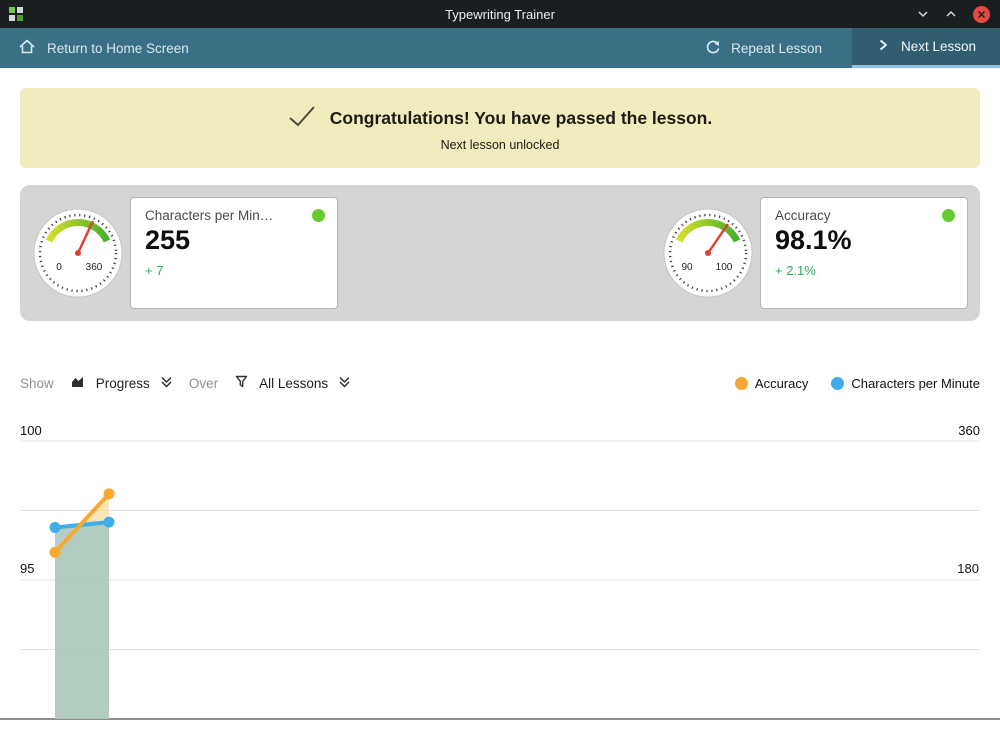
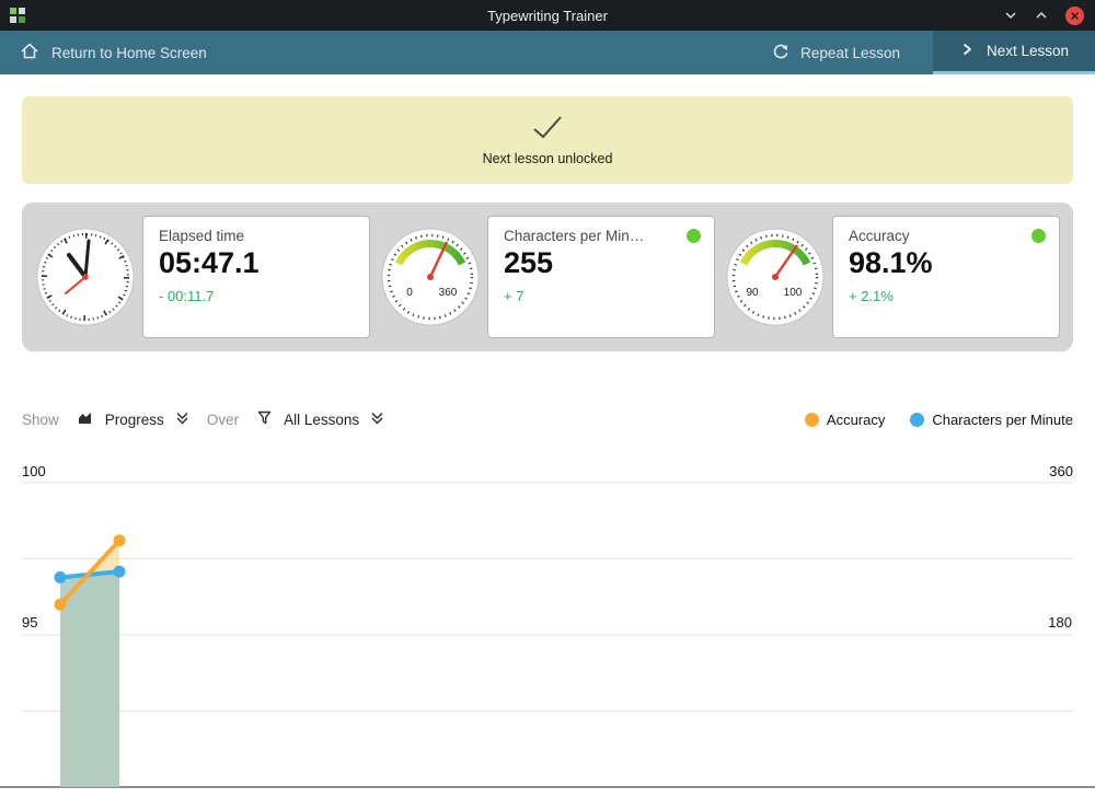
  Typewriting Trainer
  Return to Home Screen
  Repeat Lesson
  Next Lesson
- Congratulations! You have passed the lesson.
  Next lesson unlocked
+ Elapsed time
+ 05:47.1
+ - 00:11.7
  0
  360
  Characters per Min…
  255
  + 7
  90
  100
  Accuracy
  98.1%
  + 2.1%
  Show
  Progress
  Over
  All Lessons
  Accuracy
  Characters per Minute
  100
  95
  360
  180
